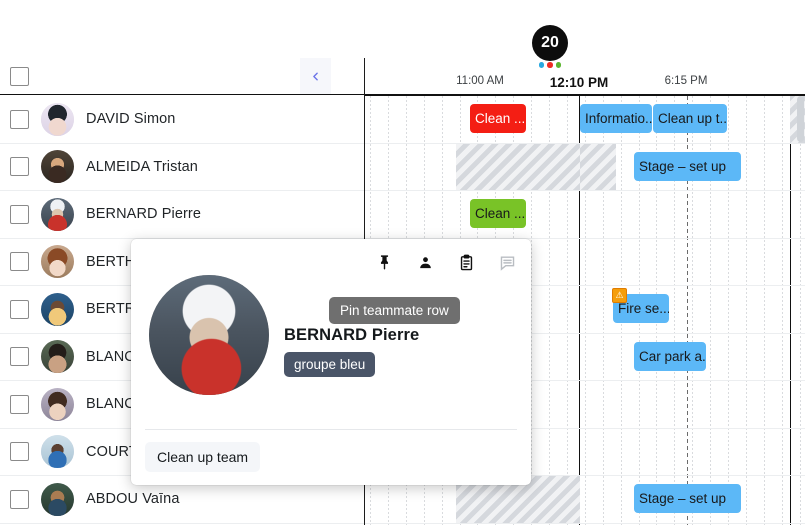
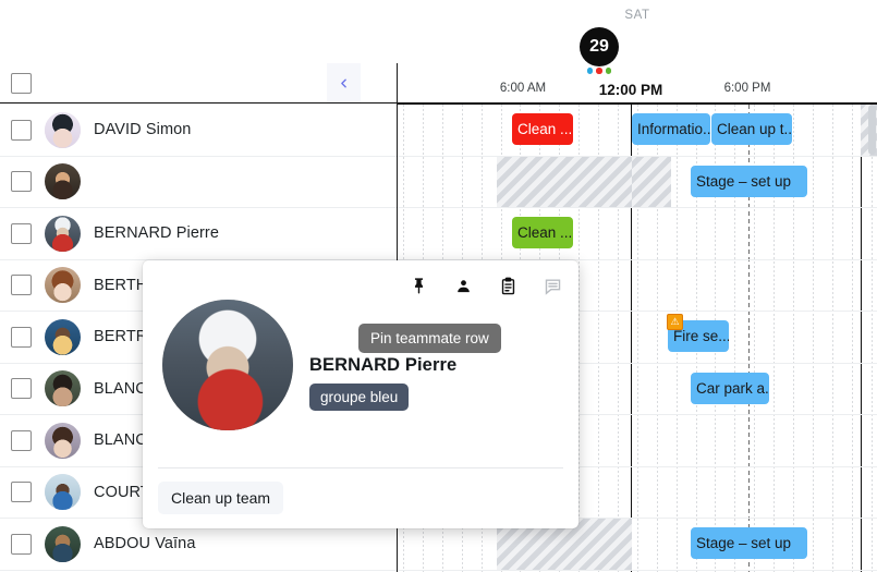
+ SAT
- 20
+ 29
- 11:00 AM
+ 6:00 AM
- 12:10 PM
+ 12:00 PM
- 6:15 PM
+ 6:00 PM
  Clean ...
  Informatio..
  Clean up t..
  Stage – set up
  Clean ...
  Fire se...
  ⚠
  Car park a.
  Stage – set up
  DAVID Simon
- ALMEIDA Tristan
  BERNARD Pierre
  BLANC
  BLANC
  COUR
  ABDOU Vaīna
  Pin teammate row
  BERNARD Pierre
  groupe bleu
  Clean up team
